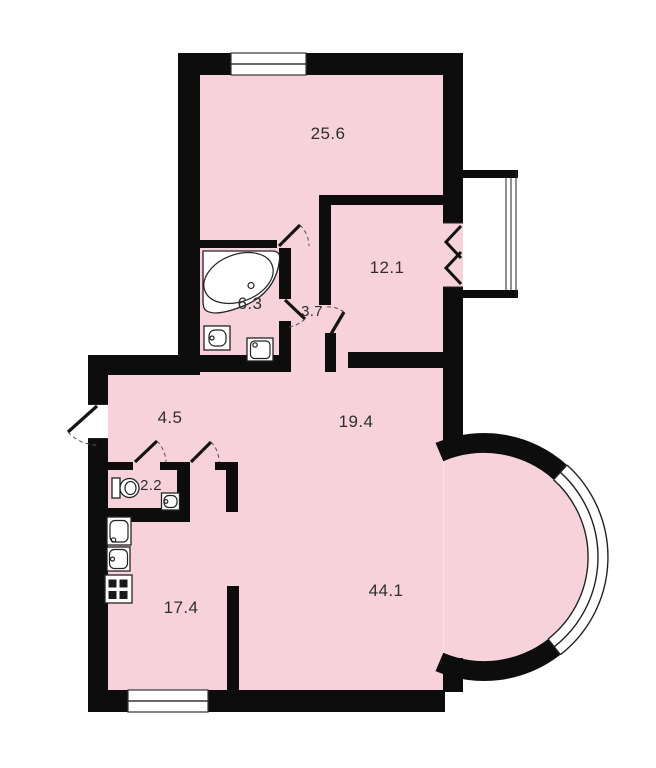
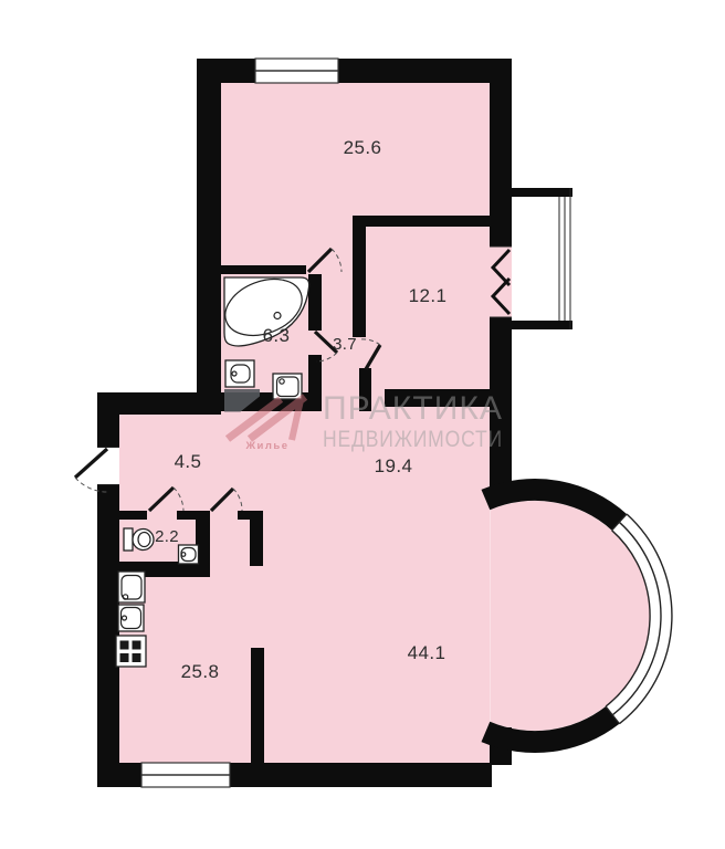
  25.6
  12.1
  6.3
  3.7
  4.5
  2.2
  19.4
- 17.4
+ 25.8
  44.1
+ Жилье
+ ПРАКТИКА
+ НЕДВИЖИМОСТИ
